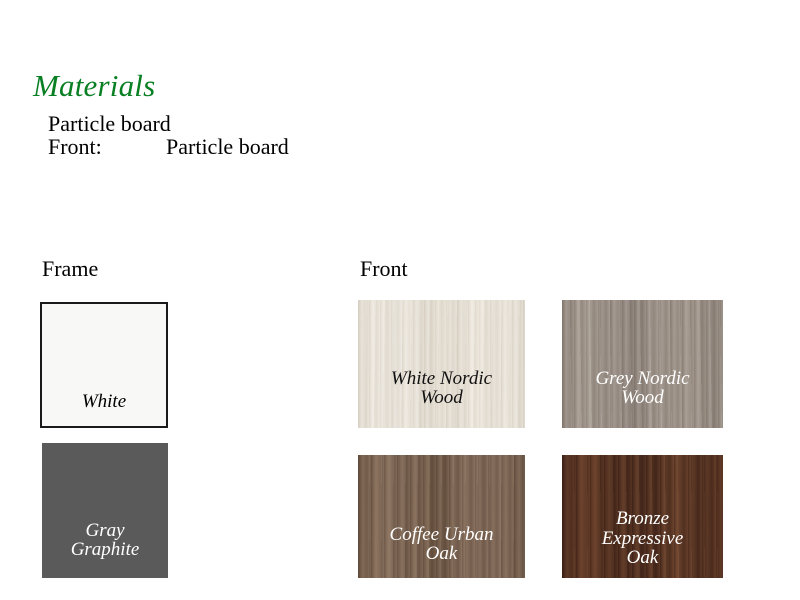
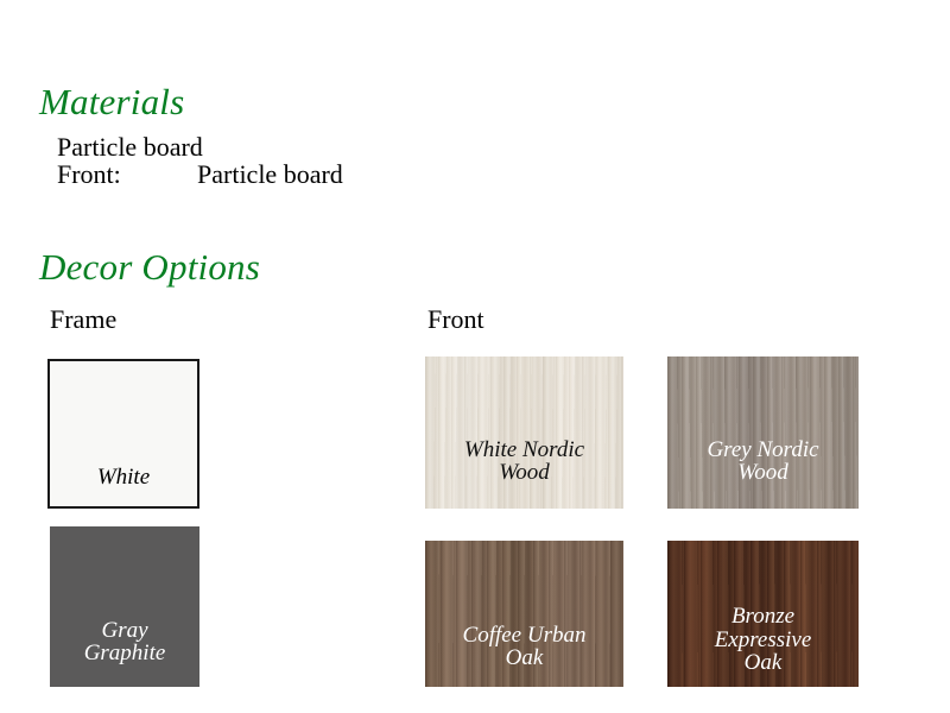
  Materials
  Particle board
  Front:
  Particle board
+ Decor Options
  Frame
  Front
  White
  Gray
  Graphite
  White Nordic
  Wood
  Grey Nordic
  Wood
  Coffee Urban
  Oak
  Bronze
  Expressive
  Oak
